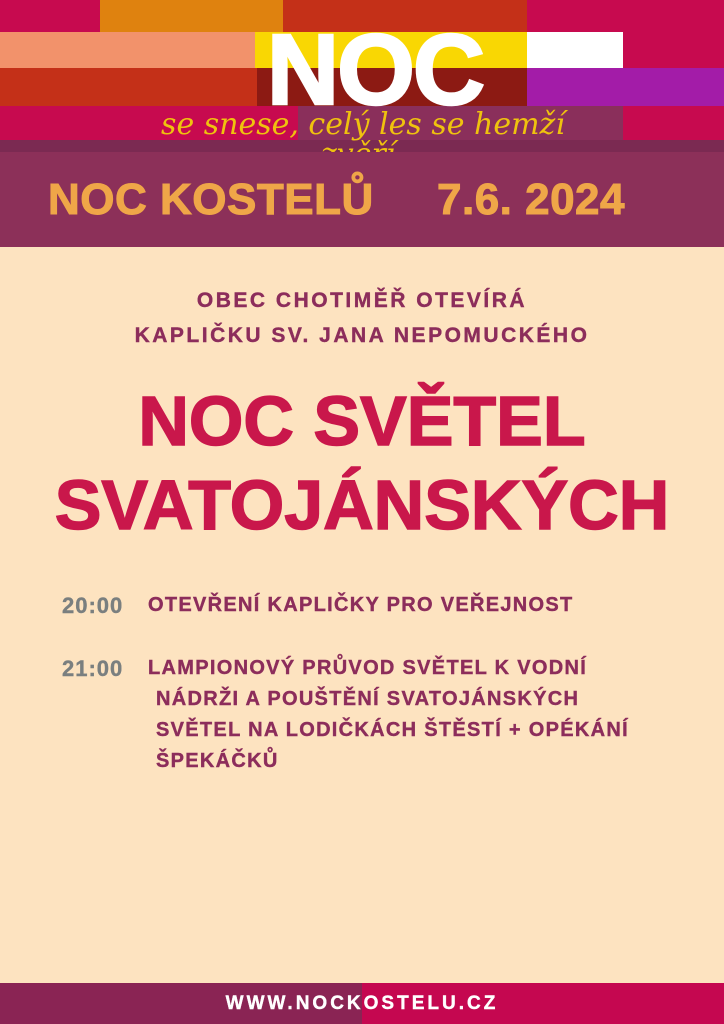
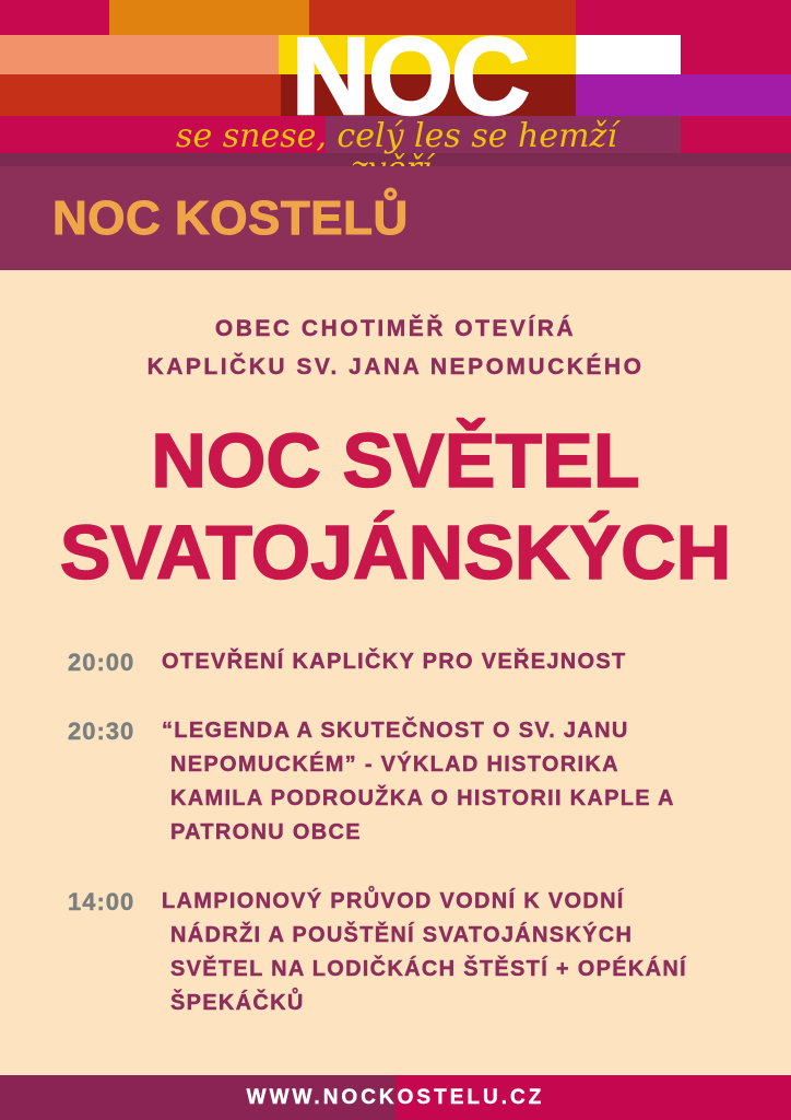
  NOC
  se snese, celý les se hemží
  NOC KOSTELŮ
- 7.6. 2024
  OBEC CHOTIMĚŘ OTEVÍRÁ
  KAPLIČKU SV. JANA NEPOMUCKÉHO
  NOC SVĚTEL
  SVATOJÁNSKÝCH
  20:00
  OTEVŘENÍ KAPLIČKY PRO VEŘEJNOST
+ 20:30
+ “LEGENDA A SKUTEČNOST O SV. JANU
+ NEPOMUCKÉM” - VÝKLAD HISTORIKA
+ KAMILA PODROUŽKA O HISTORII KAPLE A
+ PATRONU OBCE
- 21:00
+ 14:00
- LAMPIONOVÝ PRŮVOD SVĚTEL K VODNÍ
+ LAMPIONOVÝ PRŮVOD VODNÍ K VODNÍ
  NÁDRŽI A POUŠTĚNÍ SVATOJÁNSKÝCH
  SVĚTEL NA LODIČKÁCH ŠTĚSTÍ + OPÉKÁNÍ
  ŠPEKÁČKŮ
  WWW.NOCKOSTELU.CZ
